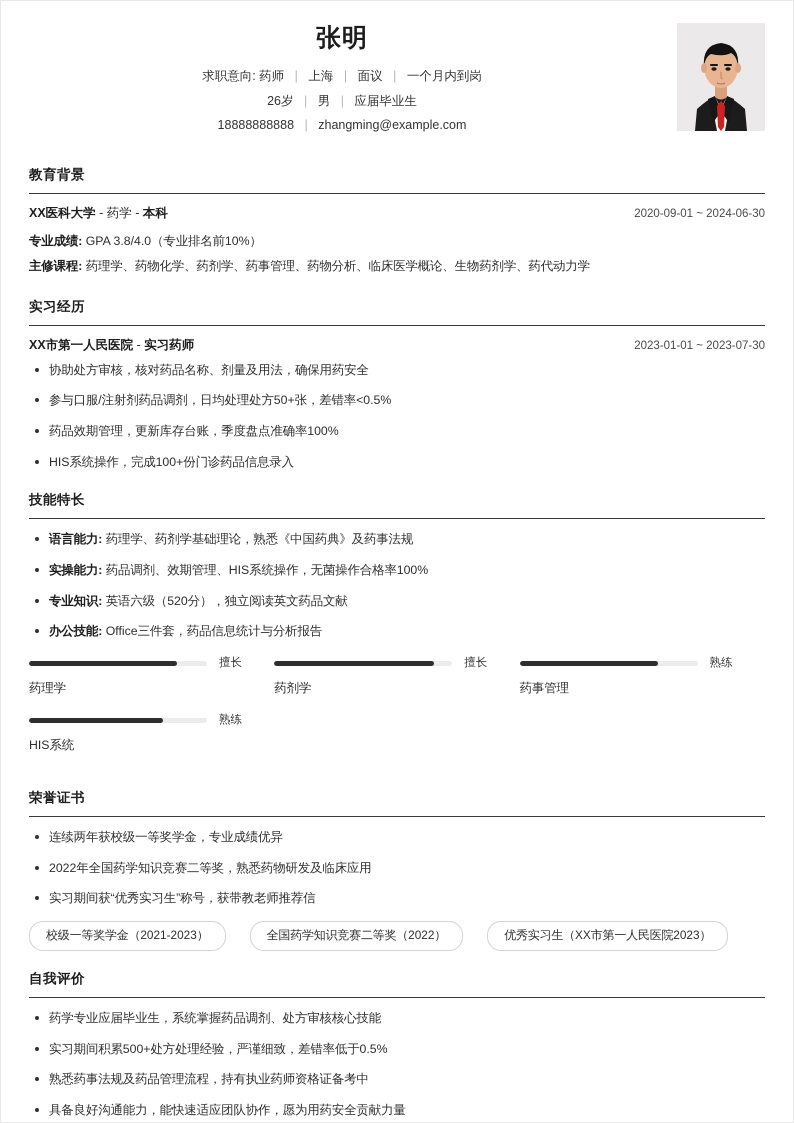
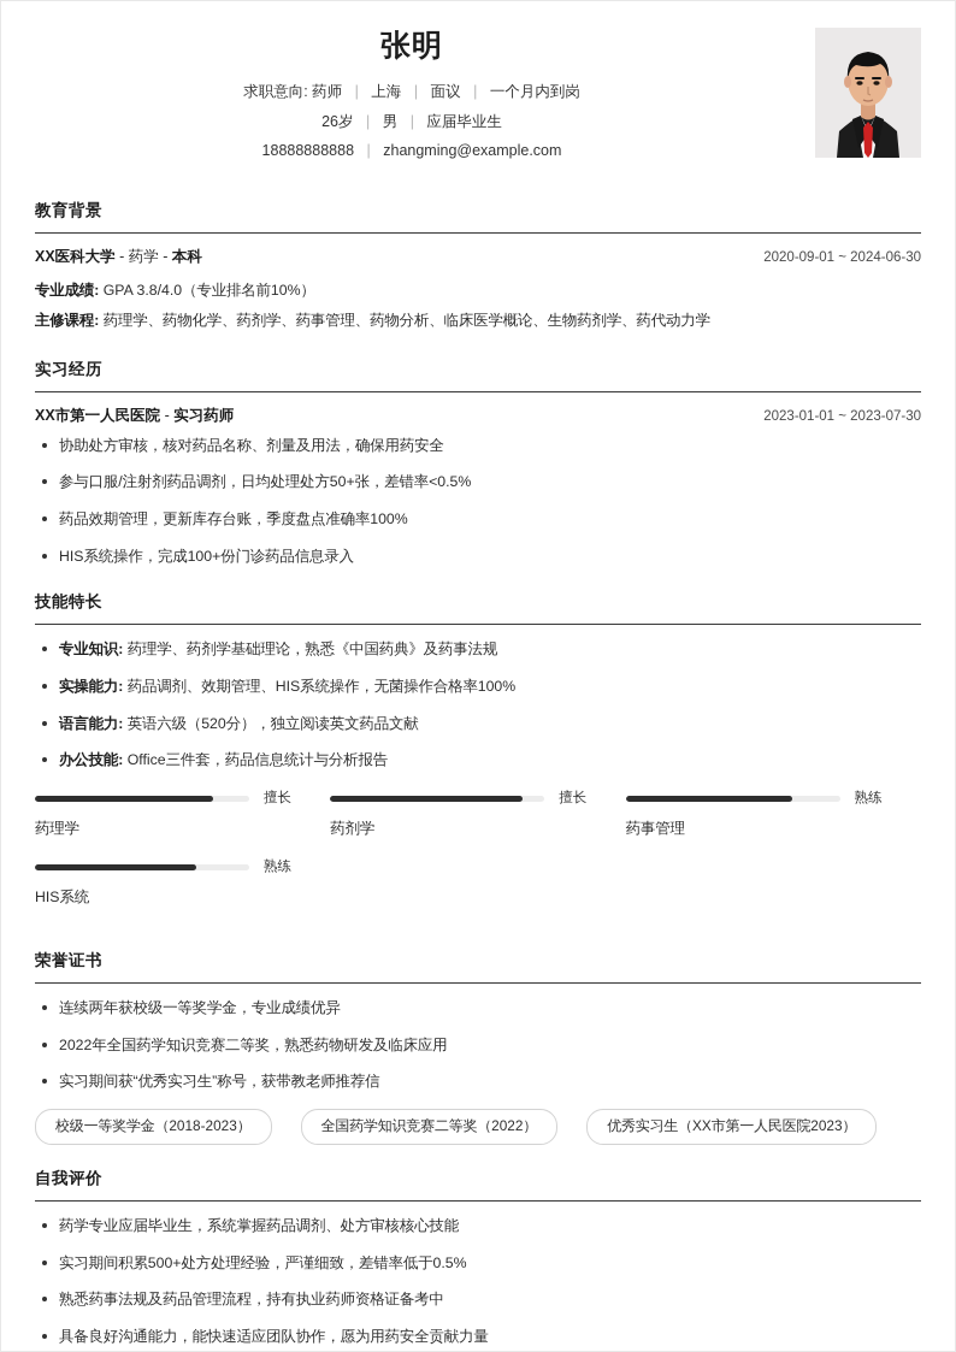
  张明
  求职意向: 药师 | 上海 | 面议 | 一个月内到岗
  26岁 | 男 | 应届毕业生
  18888888888 | zhangming@example.com
  教育背景
  XX医科大学 - 药学 - 本科
  2020-09-01 ~ 2024-06-30
  专业成绩: GPA 3.8/4.0（专业排名前10%）
  主修课程: 药理学、药物化学、药剂学、药事管理、药物分析、临床医学概论、生物药剂学、药代动力学
  实习经历
  XX市第一人民医院 - 实习药师
  2023-01-01 ~ 2023-07-30
  协助处方审核，核对药品名称、剂量及用法，确保用药安全
  参与口服/注射剂药品调剂，日均处理处方50+张，差错率<0.5%
  药品效期管理，更新库存台账，季度盘点准确率100%
  HIS系统操作，完成100+份门诊药品信息录入
  技能特长
- 语言能力: 药理学、药剂学基础理论，熟悉《中国药典》及药事法规
+ 专业知识: 药理学、药剂学基础理论，熟悉《中国药典》及药事法规
  实操能力: 药品调剂、效期管理、HIS系统操作，无菌操作合格率100%
- 专业知识: 英语六级（520分），独立阅读英文药品文献
+ 语言能力: 英语六级（520分），独立阅读英文药品文献
  办公技能: Office三件套，药品信息统计与分析报告
  擅长
  药理学
  擅长
  药剂学
  熟练
  药事管理
  熟练
  HIS系统
  荣誉证书
  连续两年获校级一等奖学金，专业成绩优异
  2022年全国药学知识竞赛二等奖，熟悉药物研发及临床应用
  实习期间获“优秀实习生”称号，获带教老师推荐信
- 校级一等奖学金（2021-2023）
+ 校级一等奖学金（2018-2023）
  全国药学知识竞赛二等奖（2022）
  优秀实习生（XX市第一人民医院2023）
  自我评价
  药学专业应届毕业生，系统掌握药品调剂、处方审核核心技能
  实习期间积累500+处方处理经验，严谨细致，差错率低于0.5%
  熟悉药事法规及药品管理流程，持有执业药师资格证备考中
  具备良好沟通能力，能快速适应团队协作，愿为用药安全贡献力量
